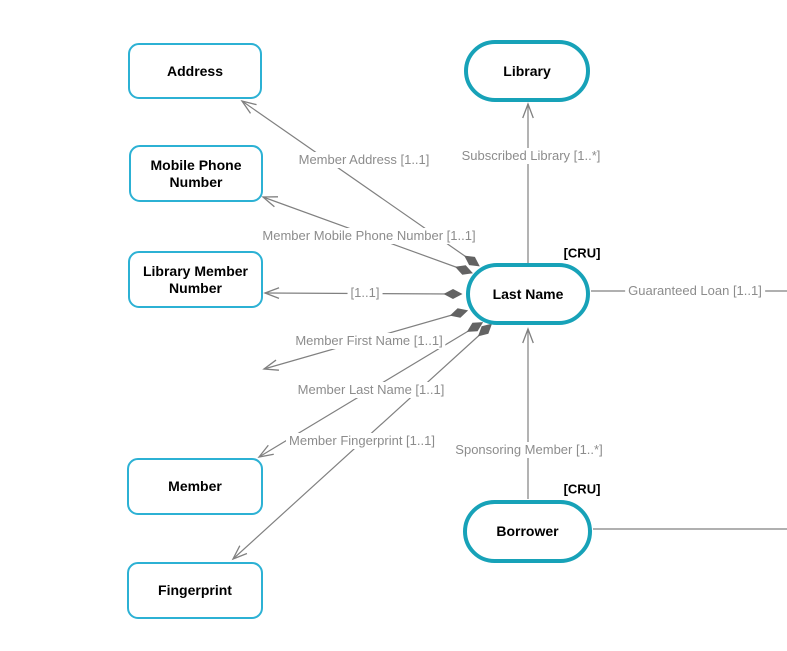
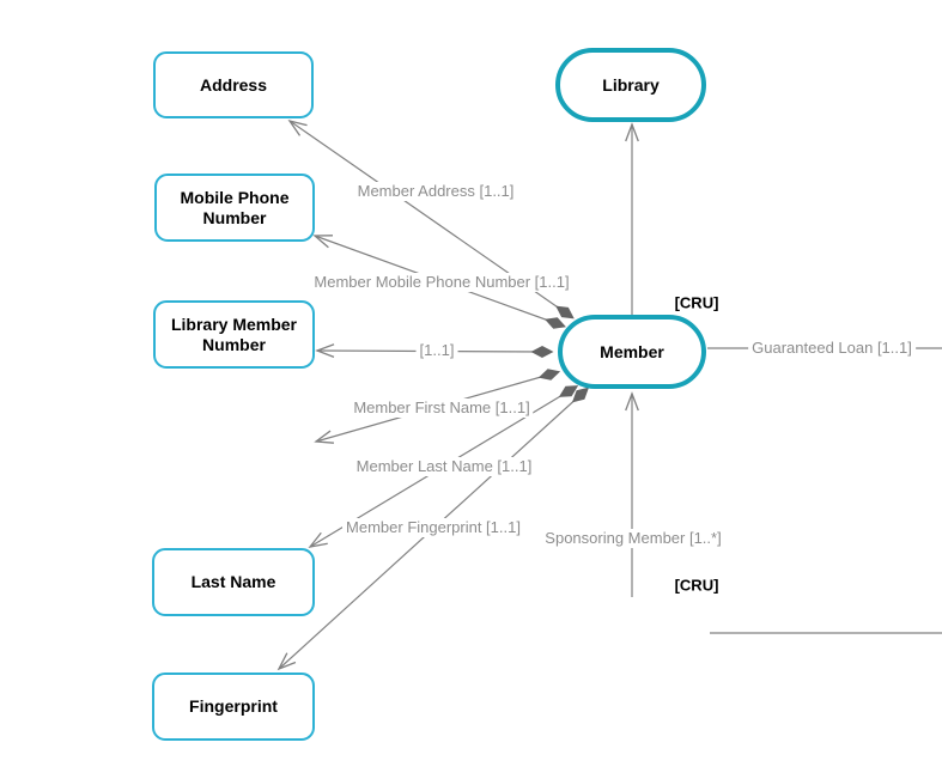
  Member Address [1..1]
  Member Mobile Phone Number [1..1]
  [1..1]
  Member First Name [1..1]
  Member Last Name [1..1]
  Member Fingerprint [1..1]
- Subscribed Library [1..*]
  Sponsoring Member [1..*]
  Guaranteed Loan [1..1]
  [CRU]
  [CRU]
  Address
  Mobile Phone Number
  Library Member Number
- Member
+ Last Name
  Fingerprint
  Library
- Last Name
+ Member
- Borrower
